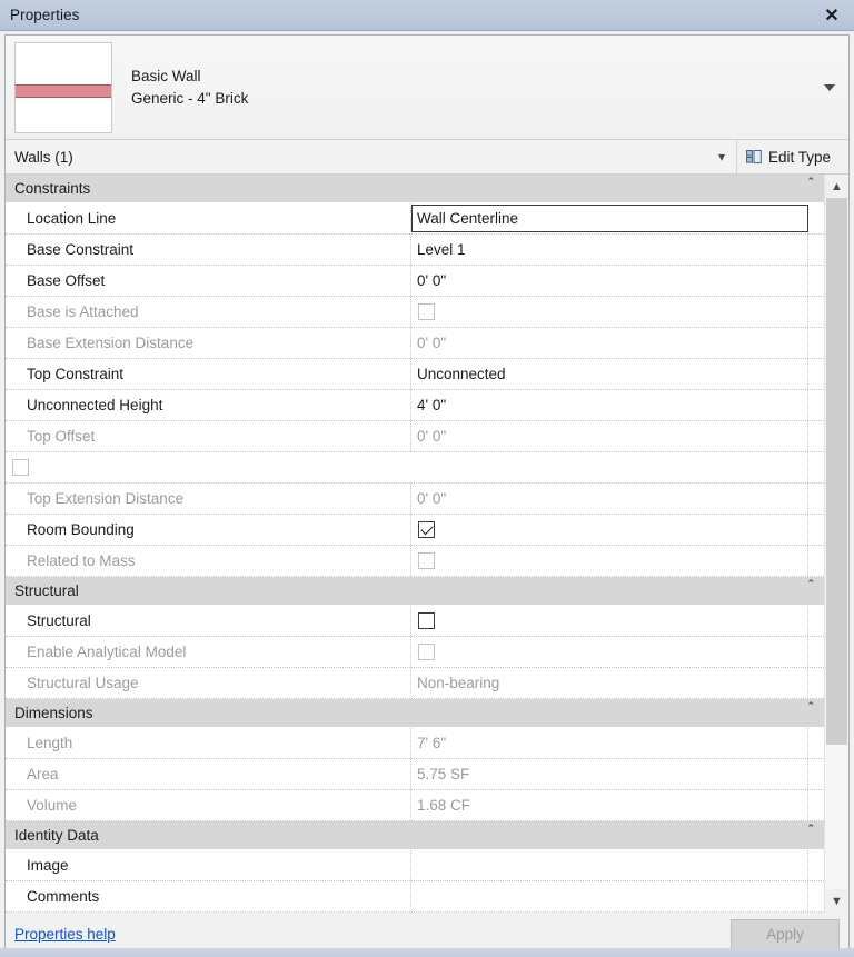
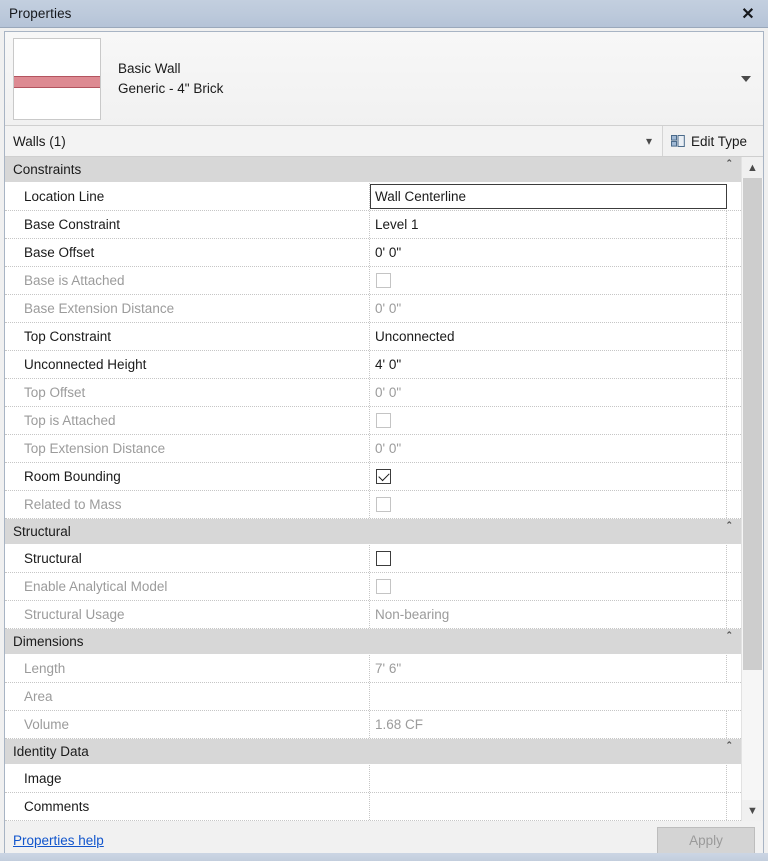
  Properties
  ✕
  Basic Wall
  Generic - 4" Brick
  Walls (1)
  ▾
  Edit Type
  Constraints
  ⌃
  Location Line
  Wall Centerline
  Base Constraint
  Level 1
  Base Offset
  0' 0"
  Base is Attached
  Base Extension Distance
  0' 0"
  Top Constraint
  Unconnected
  Unconnected Height
  4' 0"
  Top Offset
  0' 0"
+ Top is Attached
  Top Extension Distance
  0' 0"
  Room Bounding
  Related to Mass
  Structural
  ⌃
  Structural
  Enable Analytical Model
  Structural Usage
  Non-bearing
  Dimensions
  ⌃
  Length
  7' 6"
  Area
- 5.75 SF
  Volume
  1.68 CF
  Identity Data
  ⌃
  Image
  Comments
  ▲
  ▼
  Properties help
  Apply
